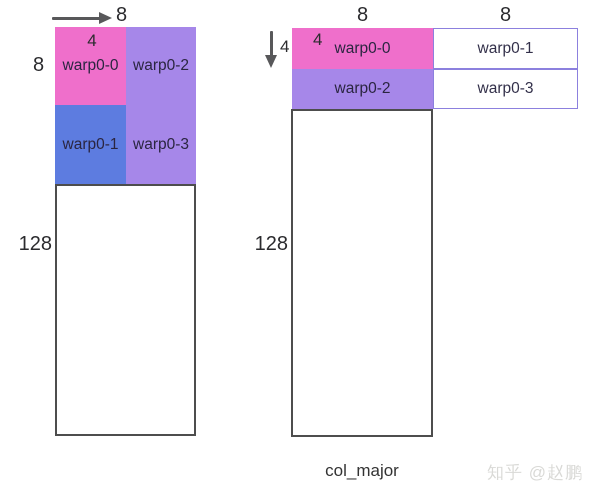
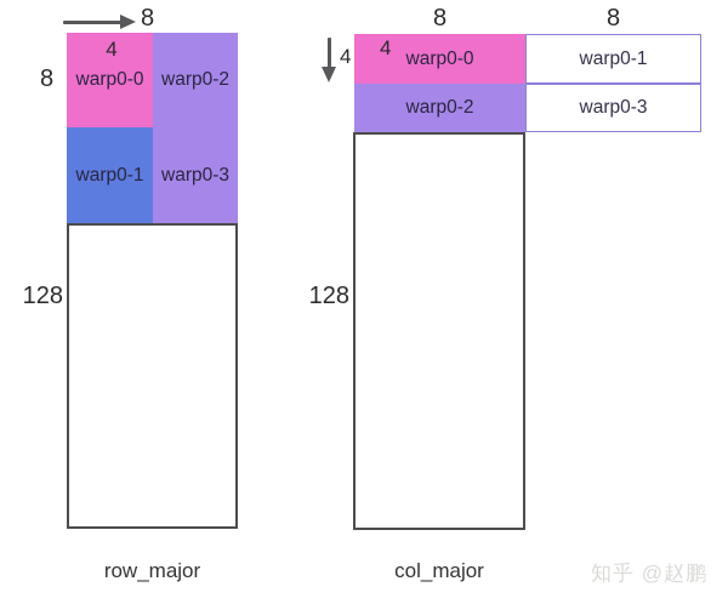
  8
  8
  warp0-0
  4
  warp0-2
  warp0-1
  warp0-3
  128
+ row_major
  8
  8
  4
  warp0-0
  4
  warp0-1
  warp0-2
  warp0-3
  128
  col_major
  知乎 @赵鹏
